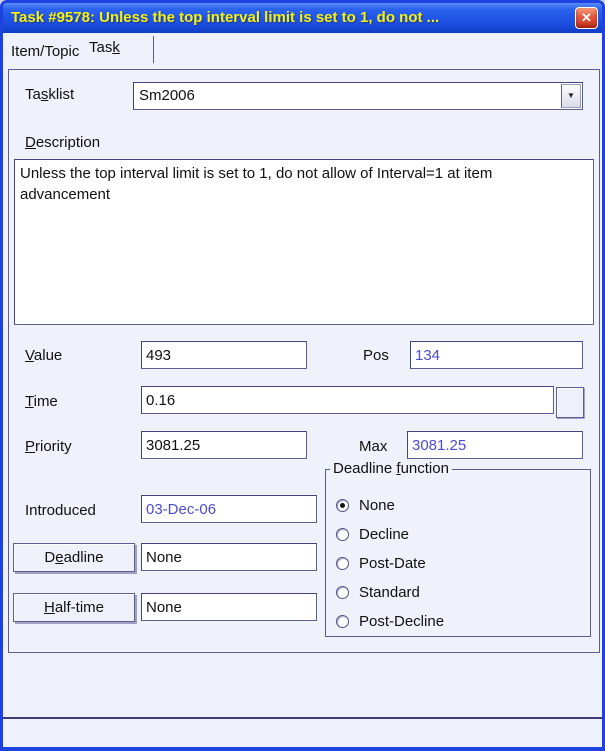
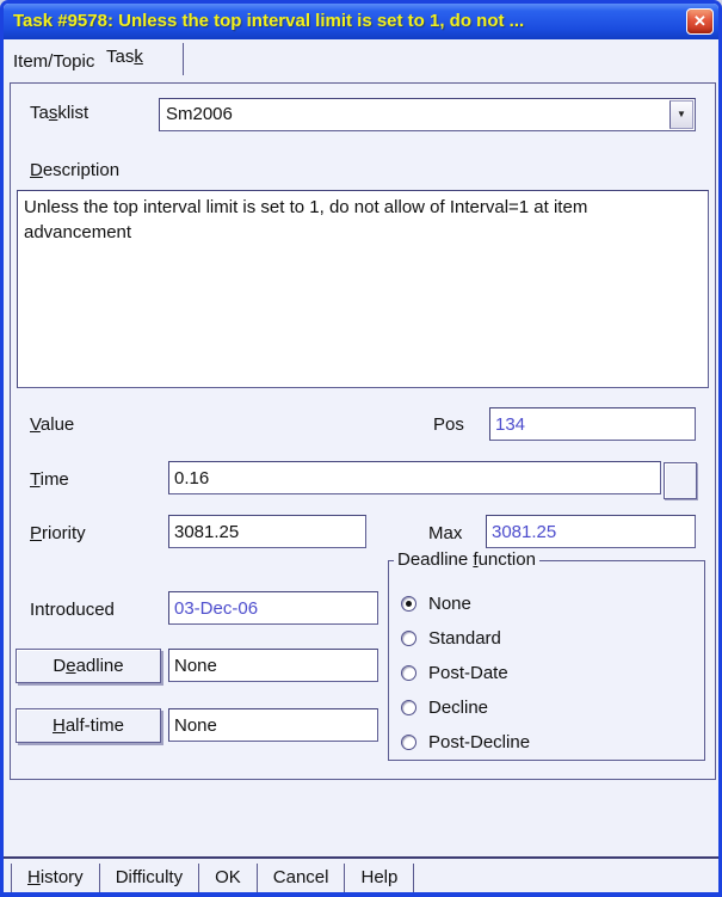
  Task #9578: Unless the top interval limit is set to 1, do not ...
  ✕
  Item/Topic
  Task
  Tasklist
  Sm2006
  ▼
  Description
  Value
- 493
  Pos
  134
  Time
  0.16
  Priority
  3081.25
  Max
  3081.25
  Introduced
  03-Dec-06
  Deadline
  None
  Half-time
  None
  Deadline function
  None
- Decline
+ Standard
  Post-Date
- Standard
+ Decline
  Post-Decline
+ History
+ Difficulty
+ OK
+ Cancel
+ Help
